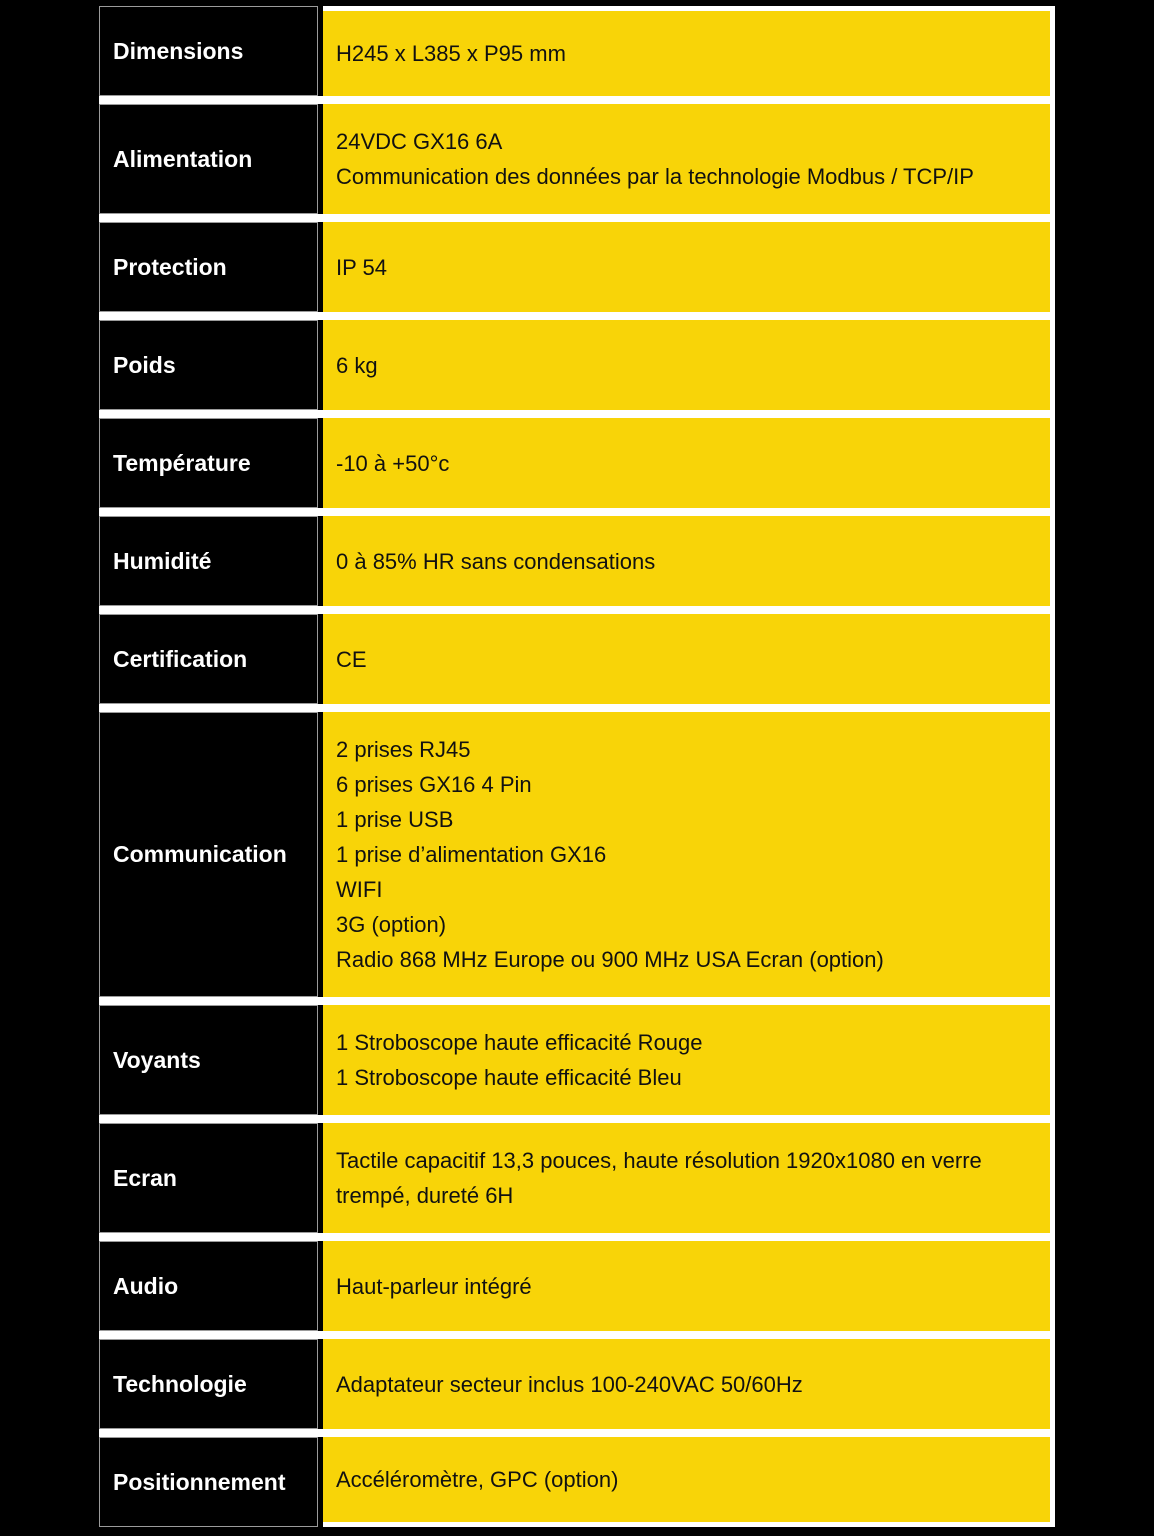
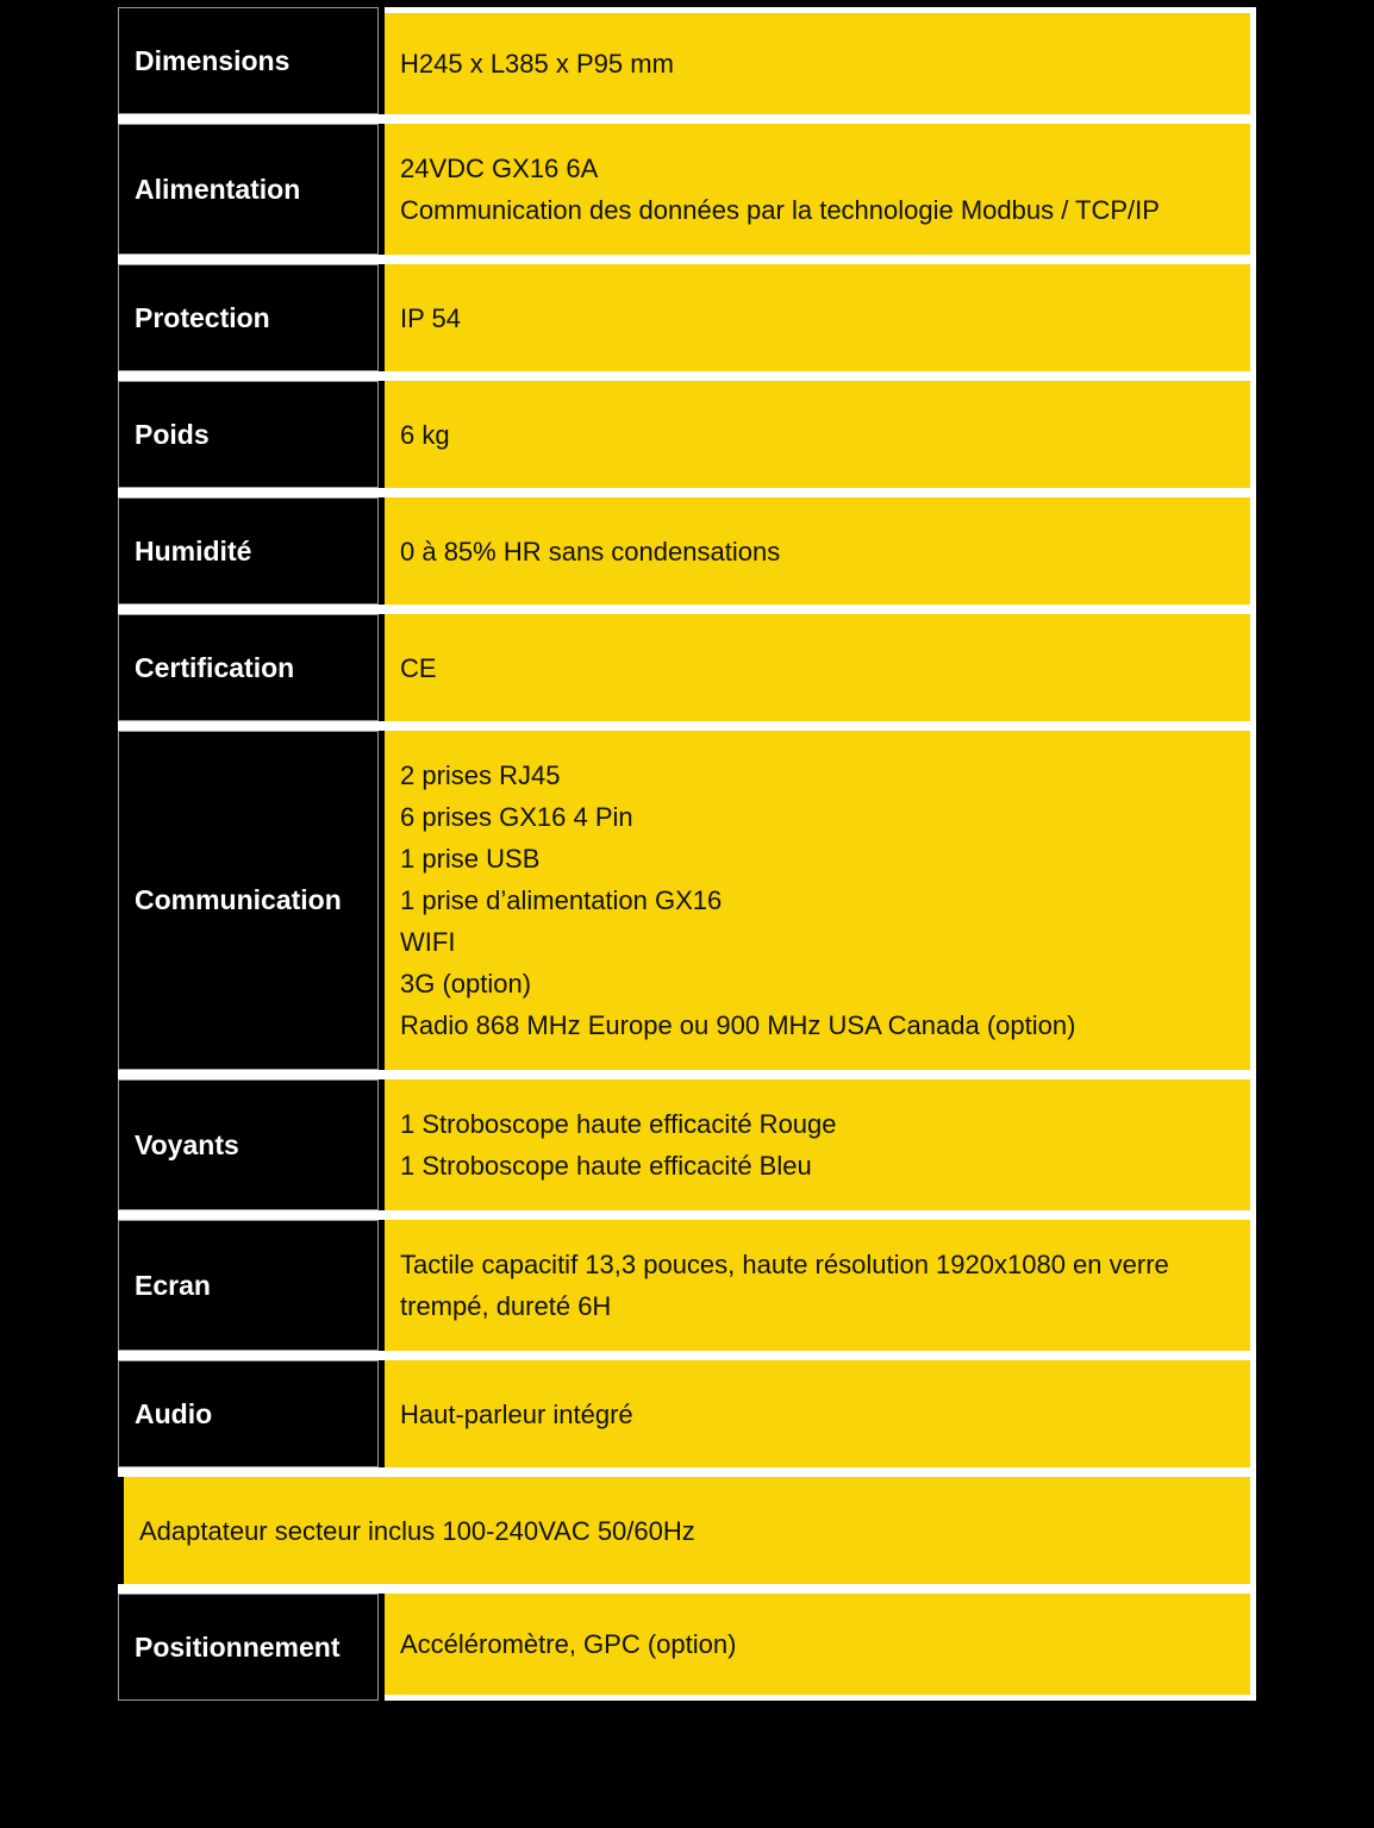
  Dimensions
  H245 x L385 x P95 mm
  Alimentation
  24VDC GX16 6A
  Communication des données par la technologie Modbus / TCP/IP
  Protection
  IP 54
  Poids
  6 kg
- Température
- -10 à +50°c
  Humidité
  0 à 85% HR sans condensations
  Certification
  CE
  Communication
  2 prises RJ45
  6 prises GX16 4 Pin
  1 prise USB
  1 prise d’alimentation GX16
  WIFI
  3G (option)
- Radio 868 MHz Europe ou 900 MHz USA Ecran (option)
+ Radio 868 MHz Europe ou 900 MHz USA Canada (option)
  Voyants
  1 Stroboscope haute efficacité Rouge
  1 Stroboscope haute efficacité Bleu
  Ecran
  Tactile capacitif 13,3 pouces, haute résolution 1920x1080 en verre trempé, dureté 6H
  Audio
  Haut-parleur intégré
- Technologie
  Adaptateur secteur inclus 100-240VAC 50/60Hz
  Positionnement
  Accéléromètre, GPC (option)
